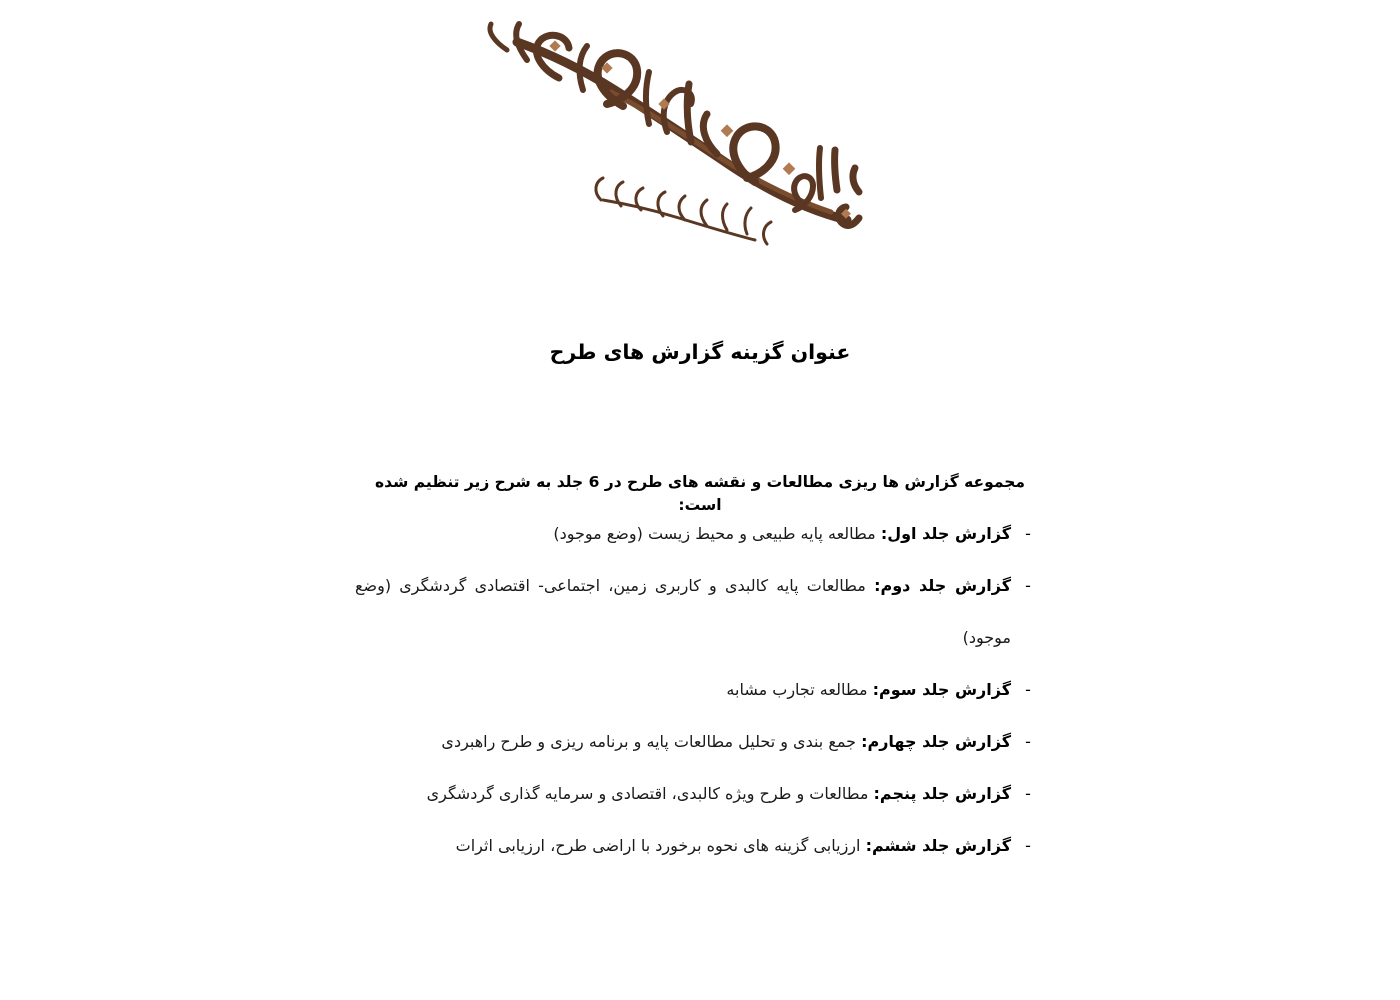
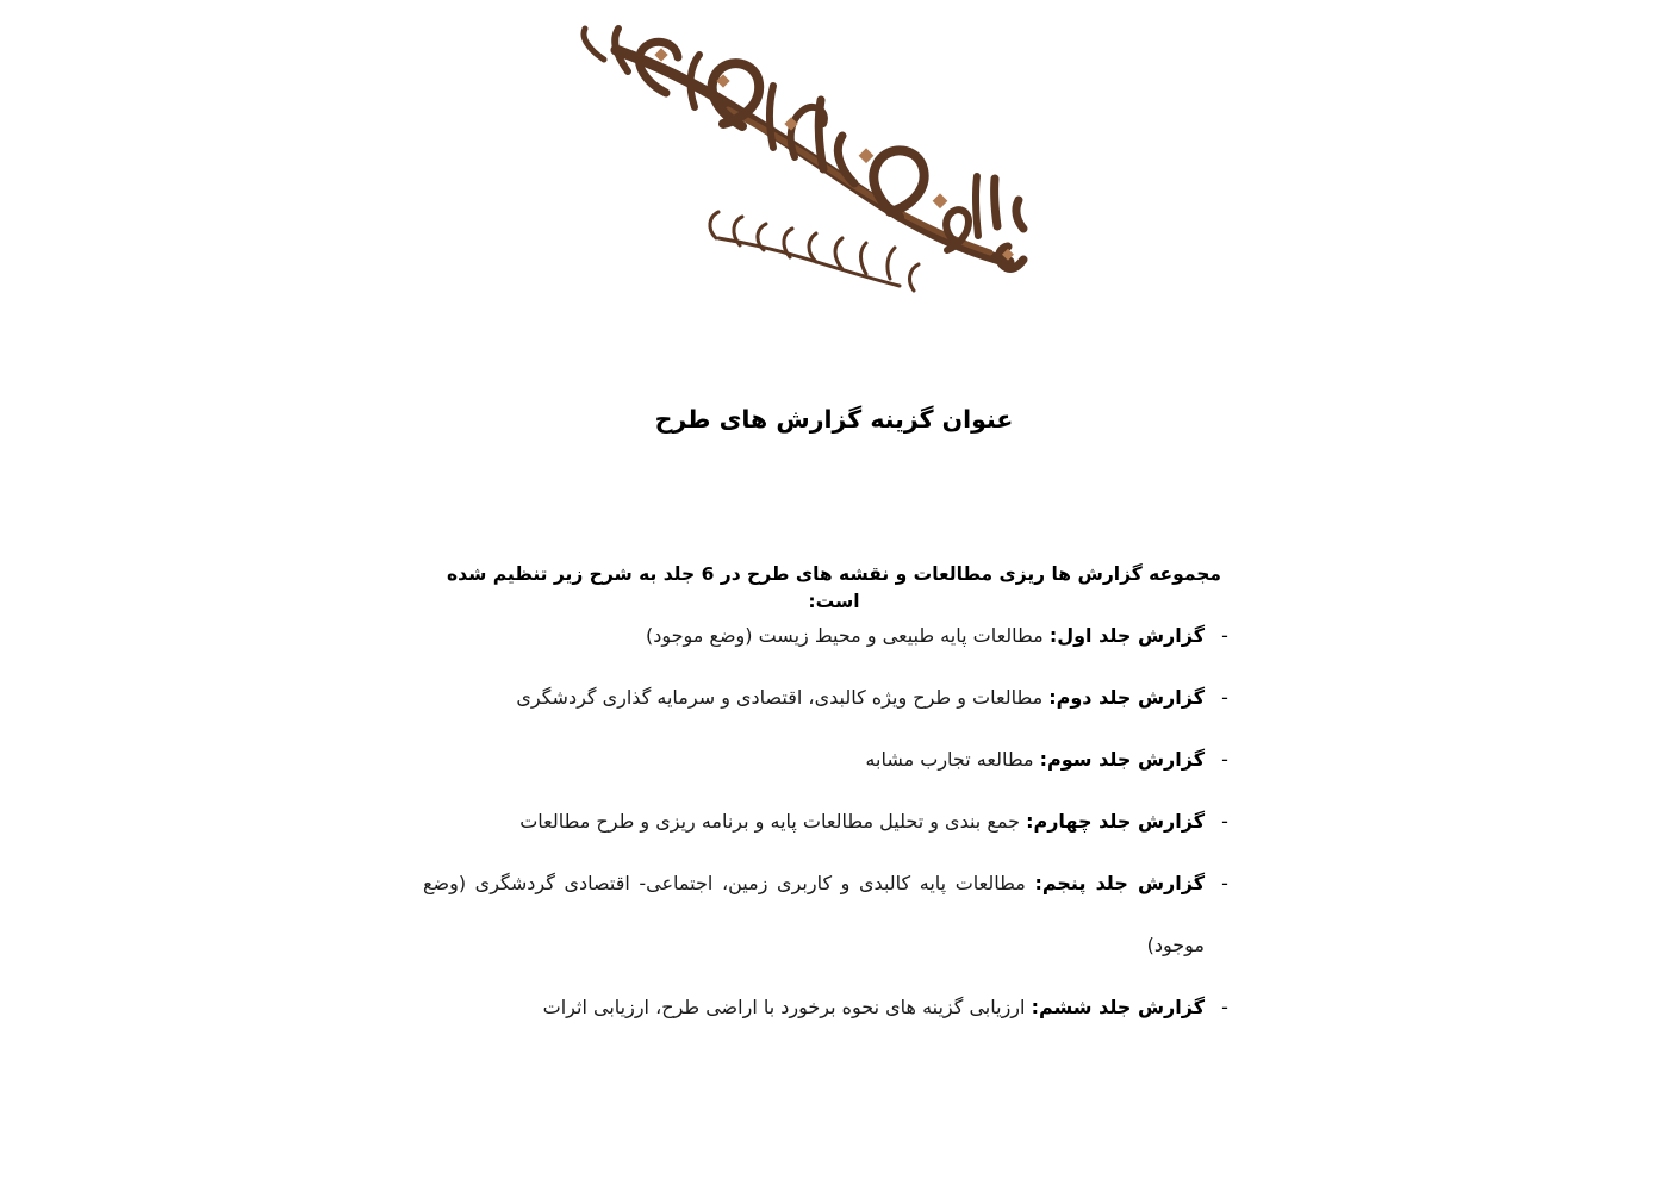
  عنوان گزینه گزارش های طرح
  مجموعه گزارش ها ریزی مطالعات و نقشه های طرح در 6 جلد به شرح زیر تنظیم شده است:
  -
- گزارش جلد اول: مطالعه پایه طبیعی و محیط زیست (وضع موجود)
+ گزارش جلد اول: مطالعات پایه طبیعی و محیط زیست (وضع موجود)
  -
- گزارش جلد دوم: مطالعات پایه کالبدی و کاربری زمین، اجتماعی- اقتصادی گردشگری (وضع موجود)
+ گزارش جلد دوم: مطالعات و طرح ویژه کالبدی، اقتصادی و سرمایه گذاری گردشگری
  -
  گزارش جلد سوم: مطالعه تجارب مشابه
  -
- گزارش جلد چهارم: جمع بندی و تحلیل مطالعات پایه و برنامه ریزی و طرح راهبردی
+ گزارش جلد چهارم: جمع بندی و تحلیل مطالعات پایه و برنامه ریزی و طرح مطالعات
  -
- گزارش جلد پنجم: مطالعات و طرح ویژه کالبدی، اقتصادی و سرمایه گذاری گردشگری
+ گزارش جلد پنجم: مطالعات پایه کالبدی و کاربری زمین، اجتماعی- اقتصادی گردشگری (وضع موجود)
  -
  گزارش جلد ششم: ارزیابی گزینه های نحوه برخورد با اراضی طرح، ارزیابی اثرات
